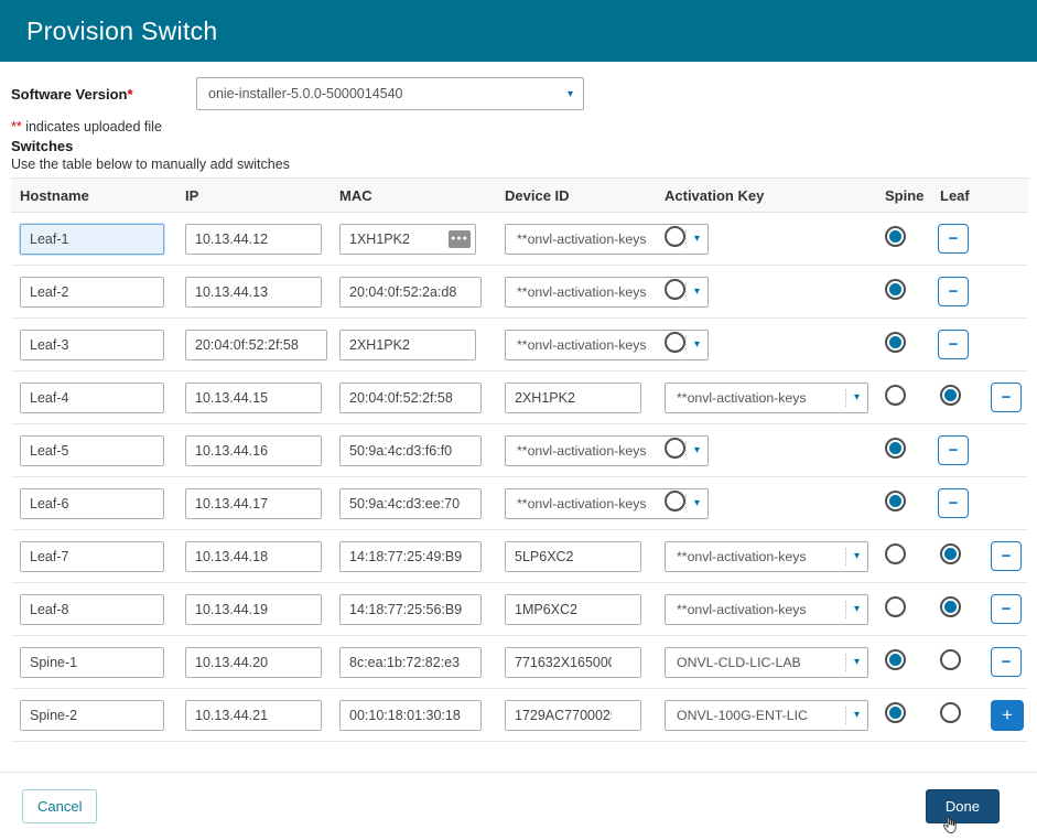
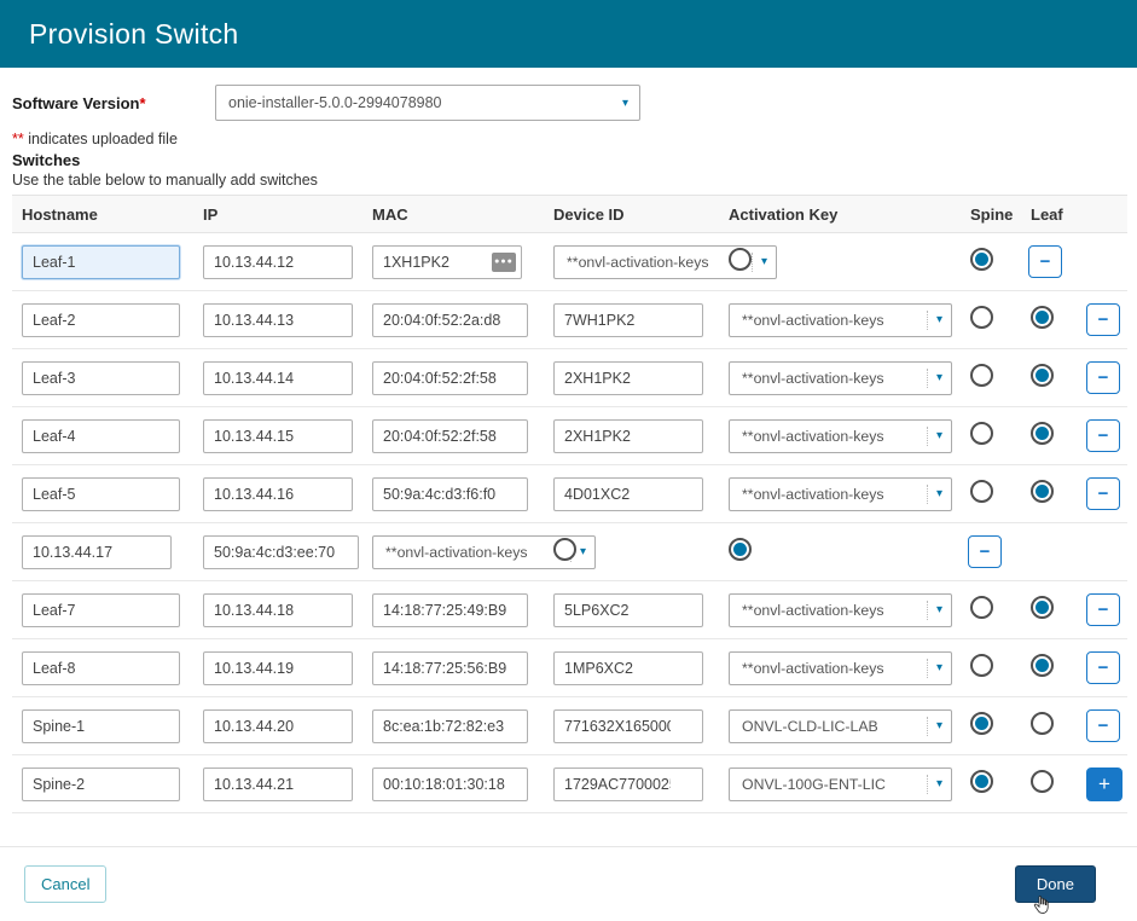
  Provision Switch
  Software Version*
- onie-installer-5.0.0-5000014540
+ onie-installer-5.0.0-2994078980
  ▾
  ** indicates uploaded file
  Switches
  Use the table below to manually add switches
  Hostname
  IP
  MAC
  Device ID
  Activation Key
  Spine
  Leaf
  Leaf-1
  10.13.44.12
  1XH1PK2
  **onvl-activation-keys
  ▾
  −
  Leaf-2
  10.13.44.13
  20:04:0f:52:2a:d8
+ 7WH1PK2
  **onvl-activation-keys
  ▾
  −
  Leaf-3
+ 10.13.44.14
  20:04:0f:52:2f:58
  2XH1PK2
  **onvl-activation-keys
  ▾
  −
  Leaf-4
  10.13.44.15
  20:04:0f:52:2f:58
  2XH1PK2
  **onvl-activation-keys
  ▾
  −
  Leaf-5
  10.13.44.16
  50:9a:4c:d3:f6:f0
+ 4D01XC2
  **onvl-activation-keys
  ▾
  −
- Leaf-6
  10.13.44.17
  50:9a:4c:d3:ee:70
  **onvl-activation-keys
  ▾
  −
  Leaf-7
  10.13.44.18
  14:18:77:25:49:B9
  5LP6XC2
  **onvl-activation-keys
  ▾
  −
  Leaf-8
  10.13.44.19
  14:18:77:25:56:B9
  1MP6XC2
  **onvl-activation-keys
  ▾
  −
  Spine-1
  10.13.44.20
  8c:ea:1b:72:82:e3
  771632X16500
  ONVL-CLD-LIC-LAB
  ▾
  −
  Spine-2
  10.13.44.21
  00:10:18:01:30:18
  1729AC770002
  ONVL-100G-ENT-LIC
  ▾
  +
  Cancel
  Done
